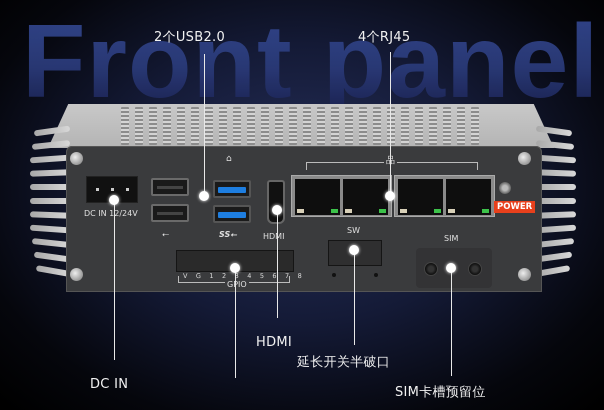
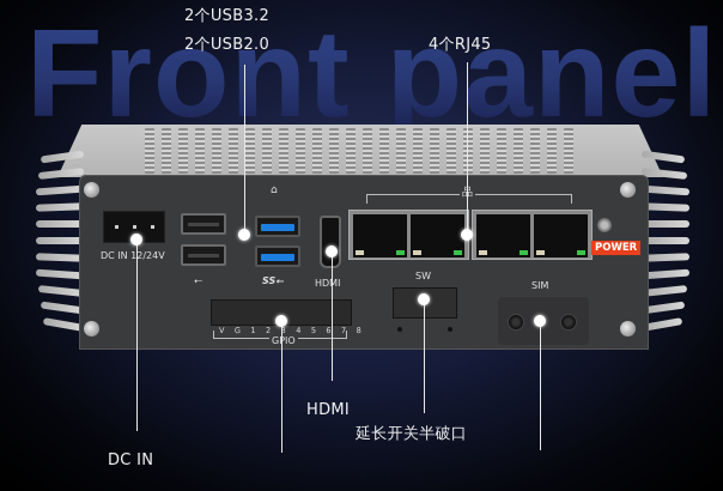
  Front panel
+ 2个USB3.2
  2个USB2.0
  4个RJ45
  DC IN 12/24V
  ⭠
  ⌂
  SS⭠
  HDMI
  POWER
  V G 1 2 3 4 5 7 8
  GIO
  SW
  SIM
  DC IN
  HDMI
  延长开关半破口
- SIM卡槽预留位
